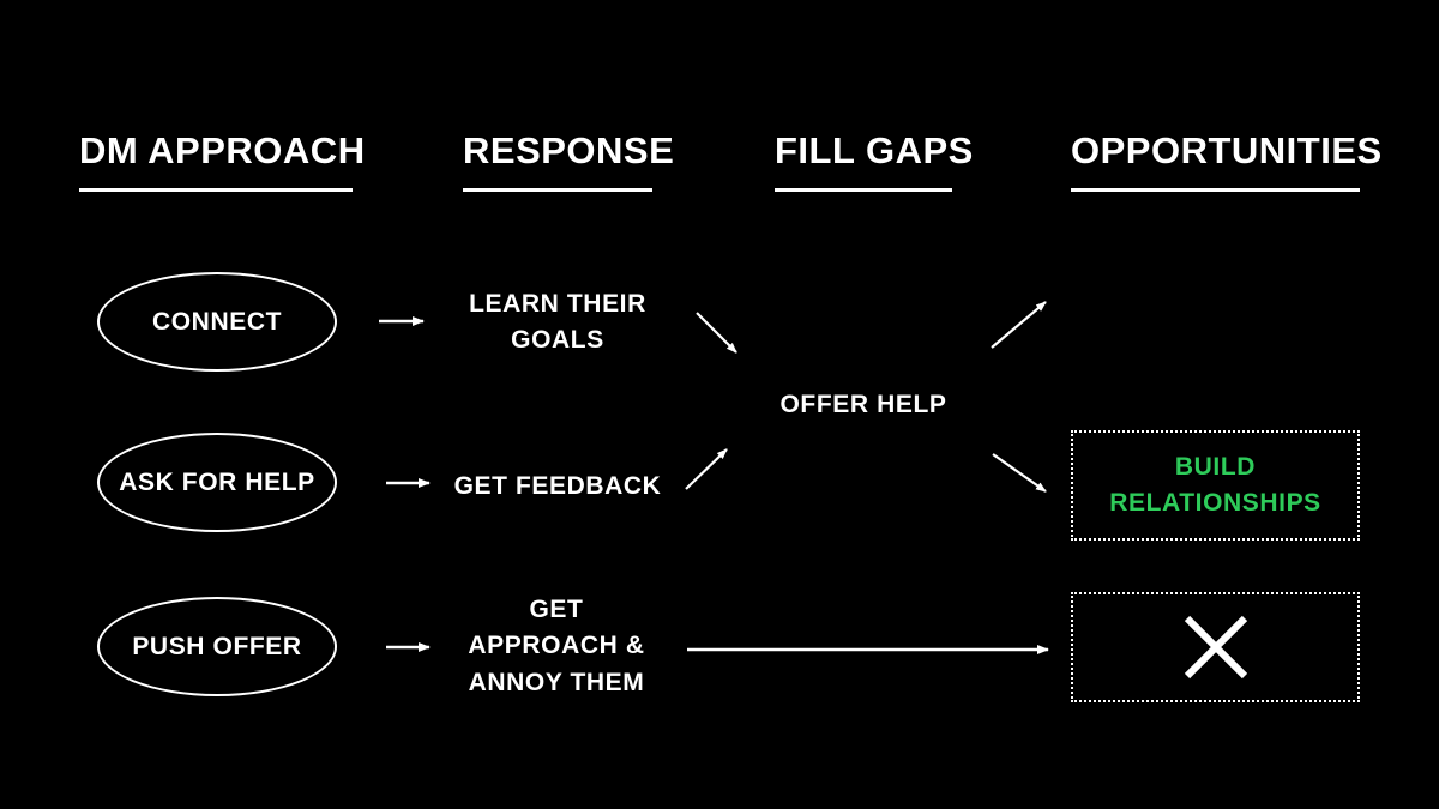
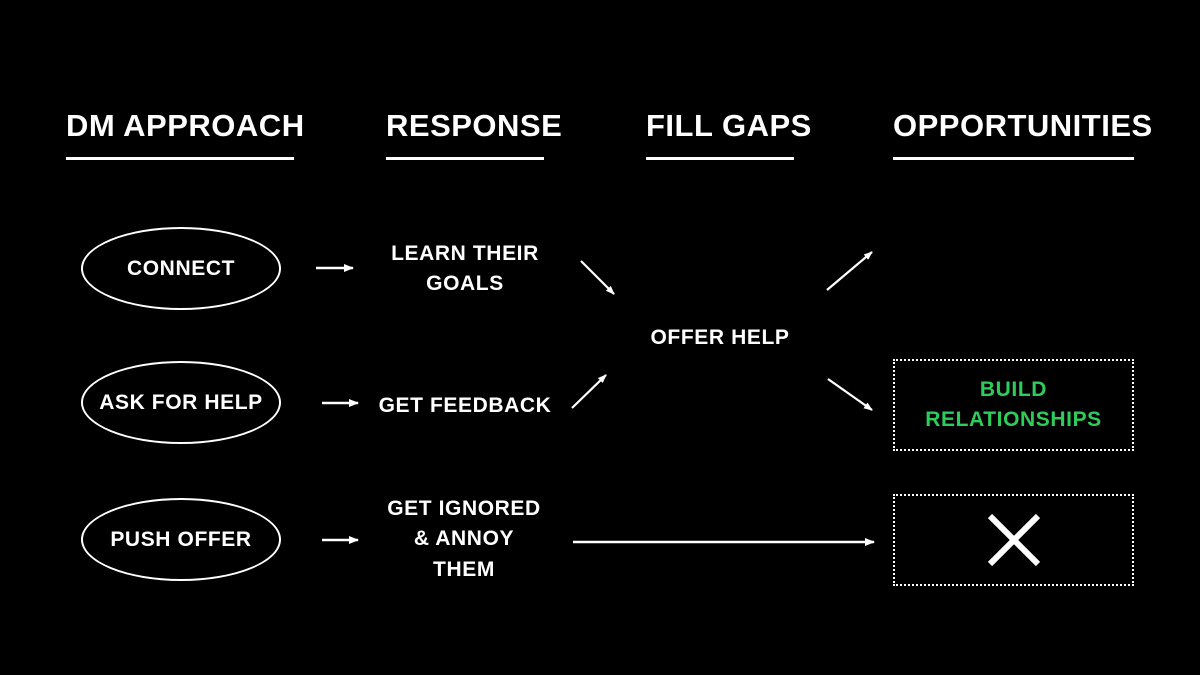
  DM APPROACH
  RESPONS
  FILL GAP
  OPPORTUNITIE
  CONNECT
  ASK FOR HELP
  PUSH OFFER
  LEARN THEIR GOALS
  GET FEEDBACK
- GET APPROACH & ANNOY THEM
+ GET IGNORED & ANNOY THEM
  OFFER HELP
  BUILD RELATIONSHIPS
